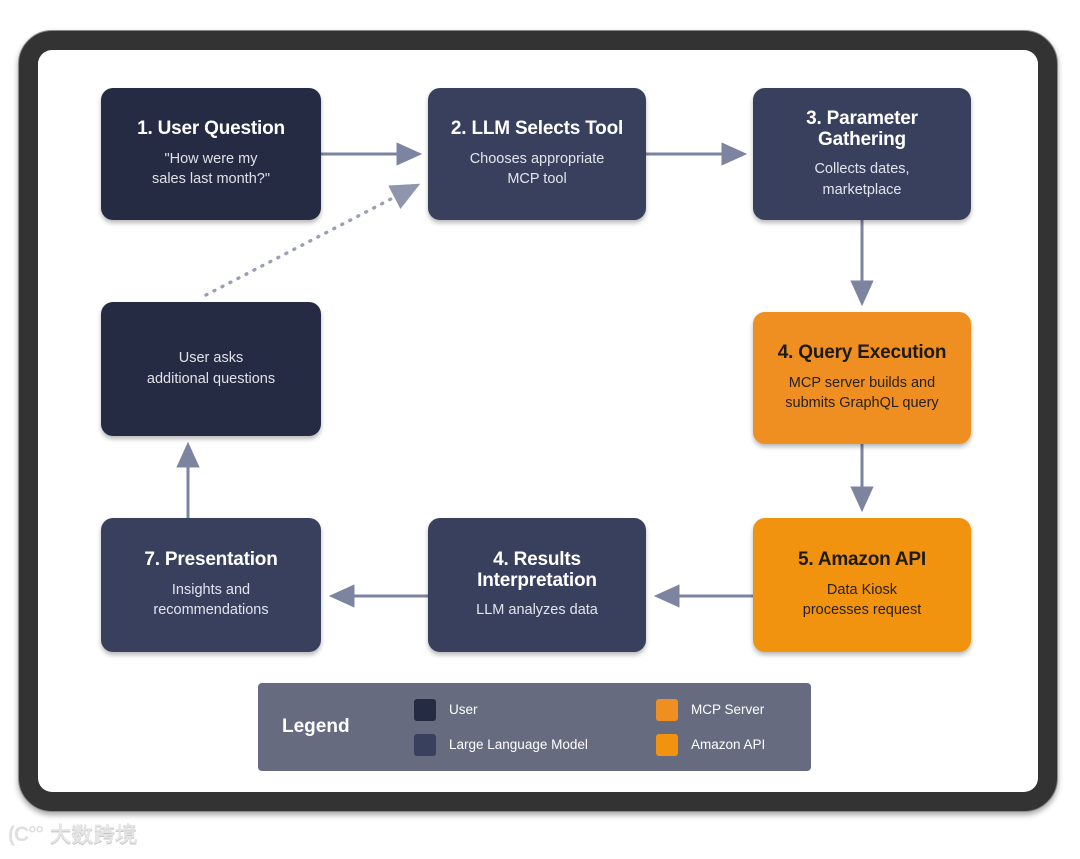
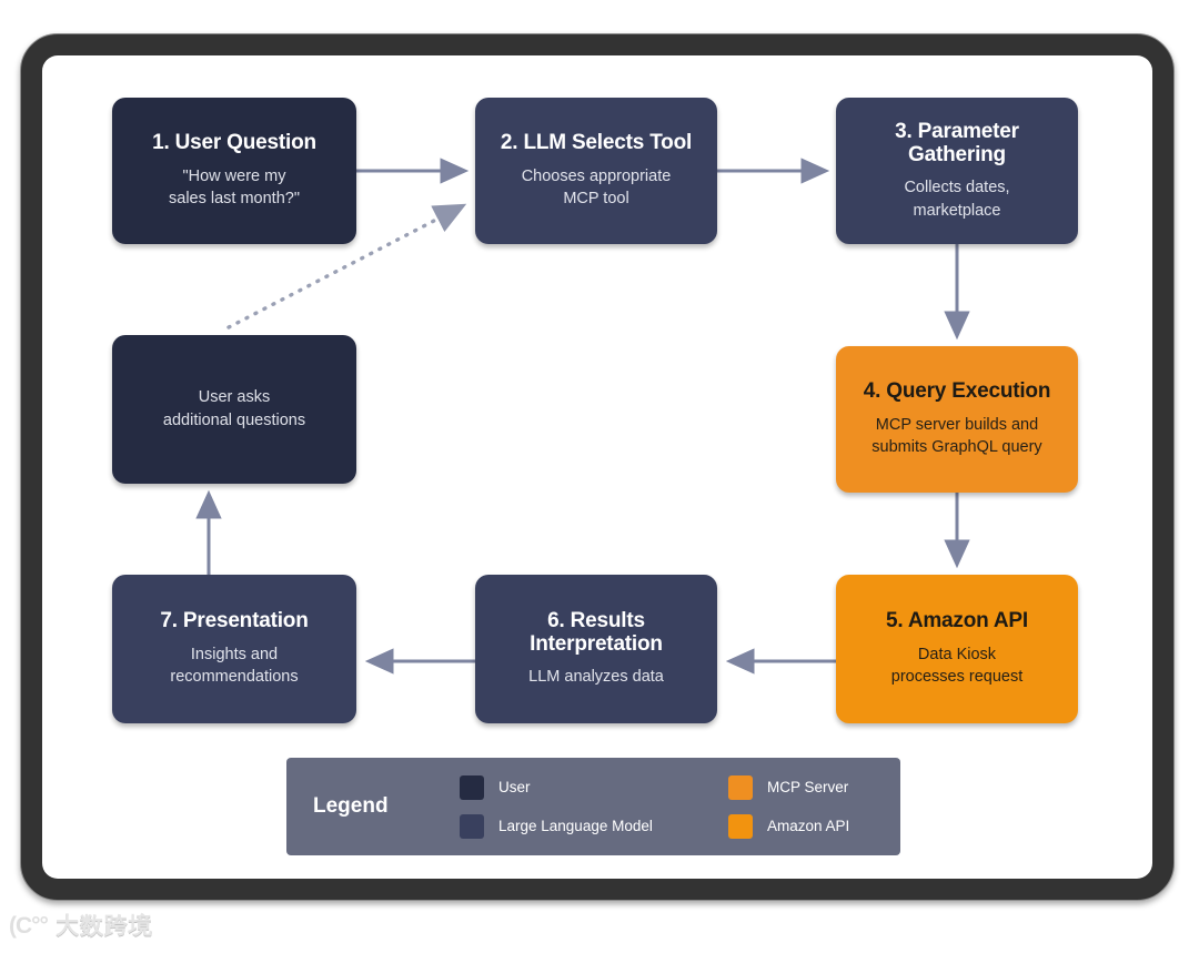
  1. User Question
  "How were my
  sales last month?"
  2. LLM Selects Tool
  Chooses appropriate
  MCP tool
  3. Parameter Gathering
  Collects dates,
  marketplace
  4. Query Execution
  MCP server builds and
  submits GraphQL query
  5. Amazon API
  Data Kiosk
  processes request
- 4. Results Interpretation
+ 6. Results Interpretation
  LLM analyzes data
  7. Presentation
  Insights and
  recommendations
  User asks
  additional questions
  Legend
  User
  Large Language Model
  MCP Server
  Amazon API
  (C°°
  大数跨境
